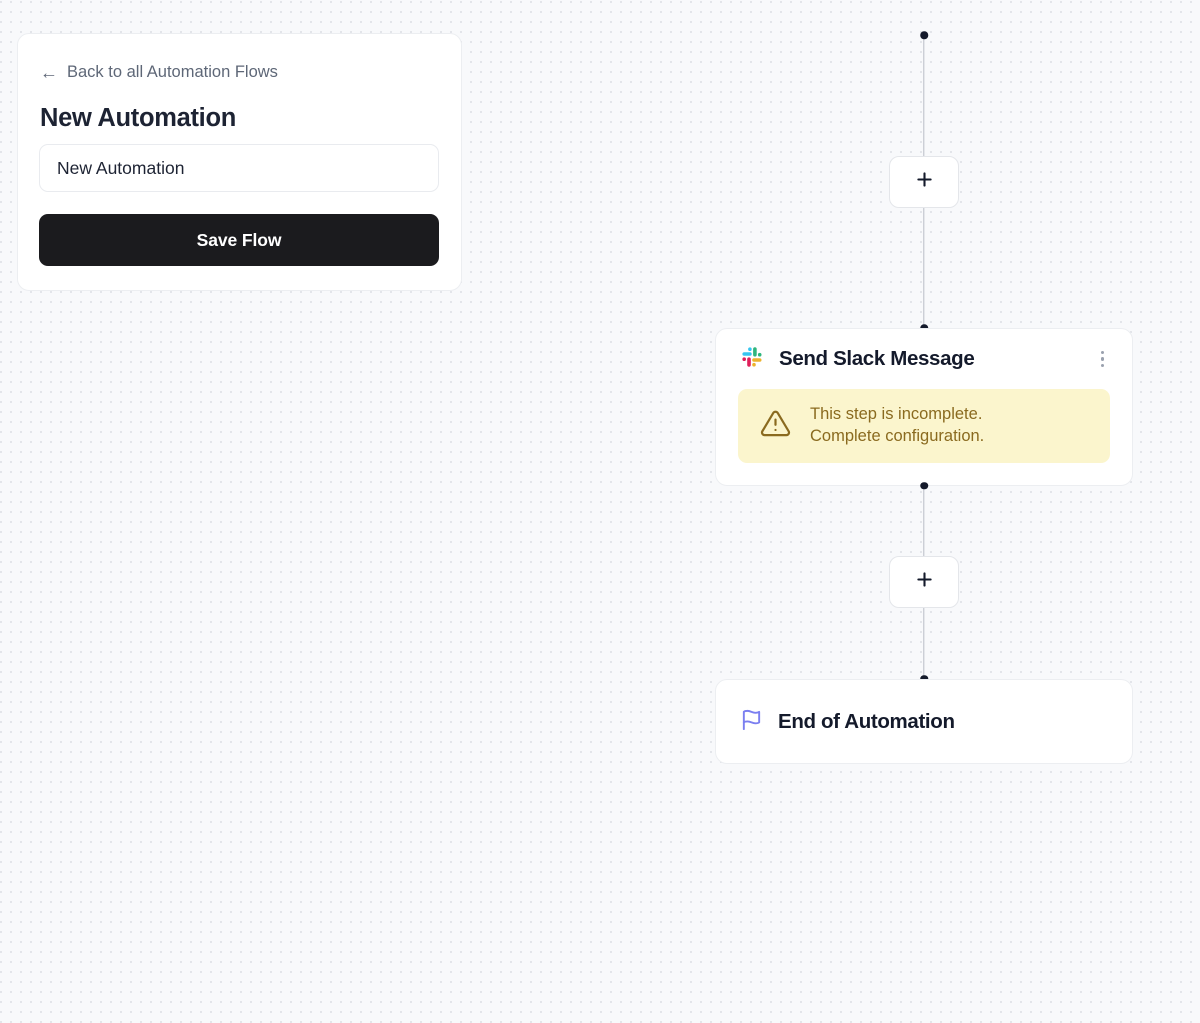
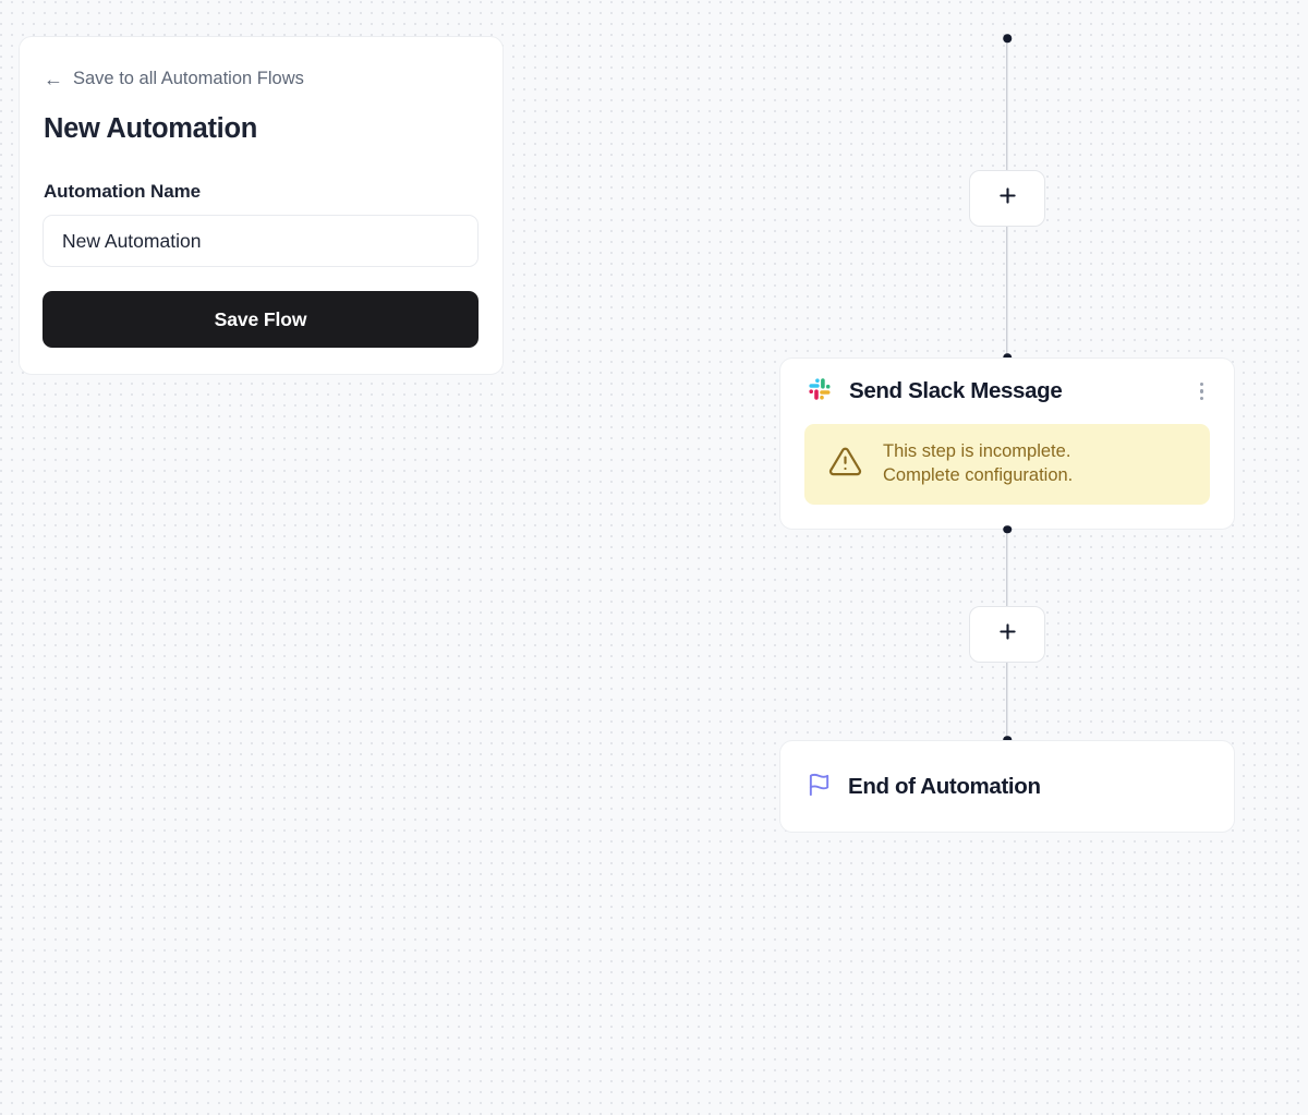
  ←
- Back to all Automation Flows
+ Save to all Automation Flows
  New Automation
+ Automation Name
  New Automation
  Save Flow
  Send Slack Message
  This step is incomplete.
  Complete configuration.
  End of Automation
